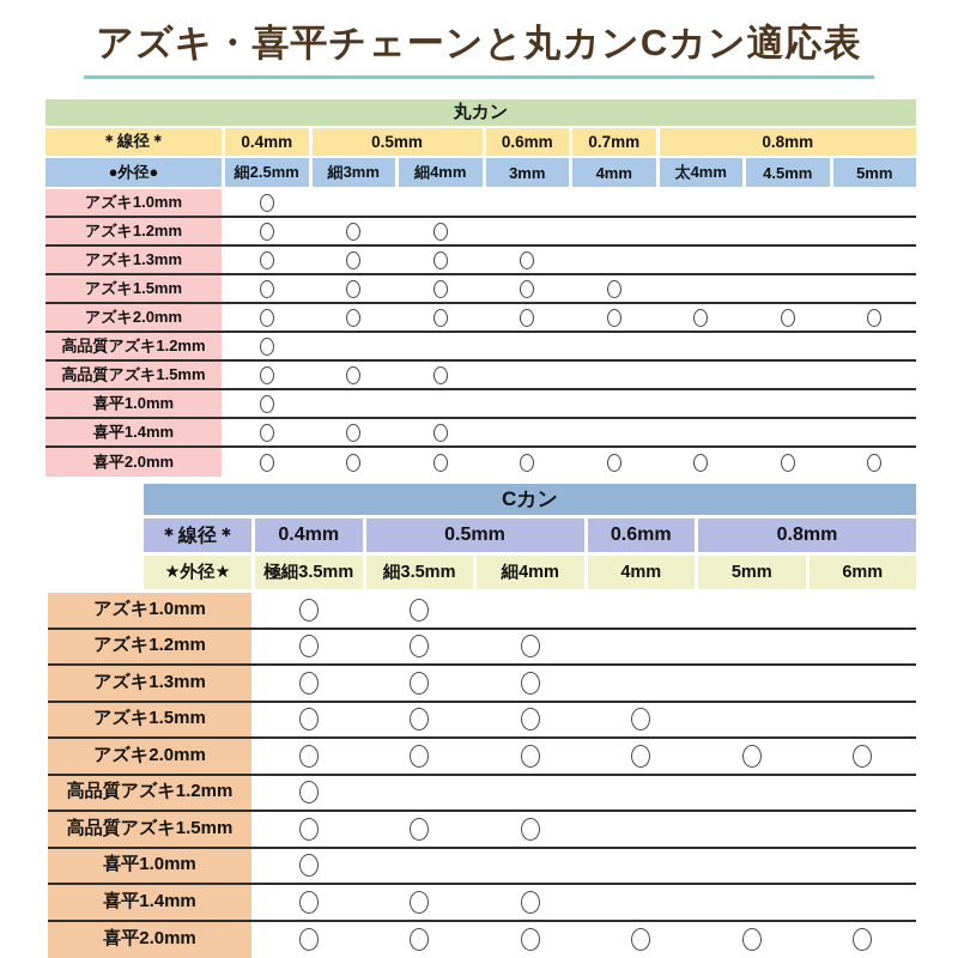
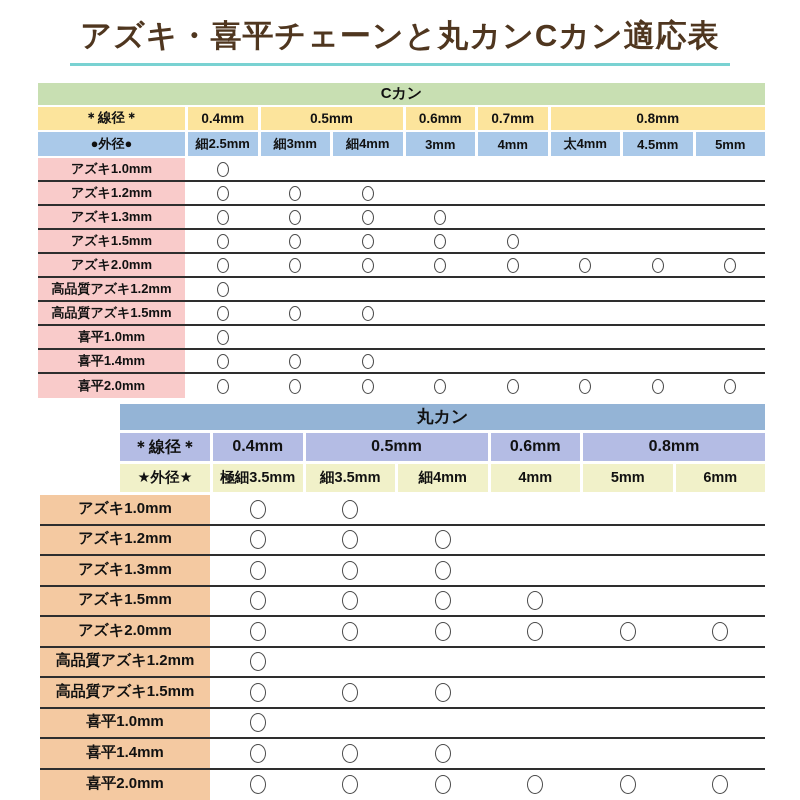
  アズキ・喜平チェーンと丸カンCカン適応表
- 丸カン
+ Cカン
  ＊線径＊
  0.4mm
  0.5mm
  0.6mm
  0.7mm
  0.8mm
  ●外径●
  細2.5mm
  細3mm
  細4mm
  3mm
  4mm
  太4mm
  4.5mm
  5mm
  アズキ1.0mm
  アズキ1.2mm
  アズキ1.3mm
  アズキ1.5mm
  アズキ2.0mm
  高品質アズキ1.2mm
  高品質アズキ1.5mm
  喜平1.0mm
  喜平1.4mm
  喜平2.0mm
- Cカン
+ 丸カン
  ＊線径＊
  0.4mm
  0.5mm
  0.6mm
  0.8mm
  ★外径★
  極細3.5mm
  細3.5mm
  細4mm
  4mm
  5mm
  6mm
  アズキ1.0mm
  アズキ1.2mm
  アズキ1.3mm
  アズキ1.5mm
  アズキ2.0mm
  高品質アズキ1.2mm
  高品質アズキ1.5mm
  喜平1.0mm
  喜平1.4mm
  喜平2.0mm
